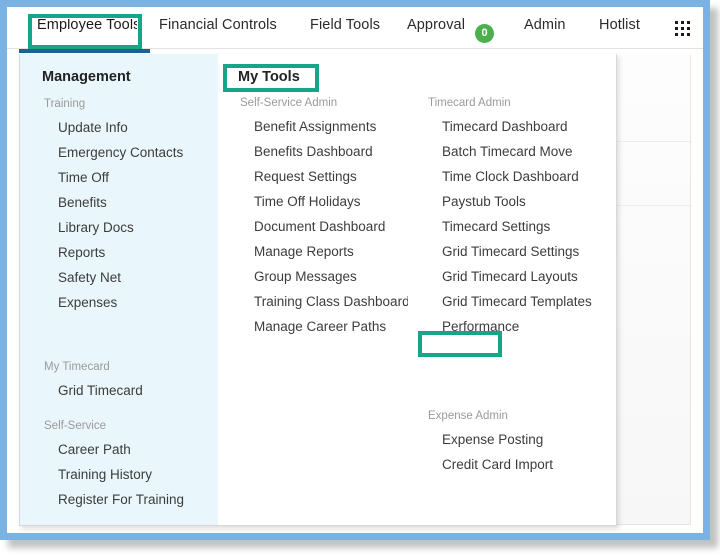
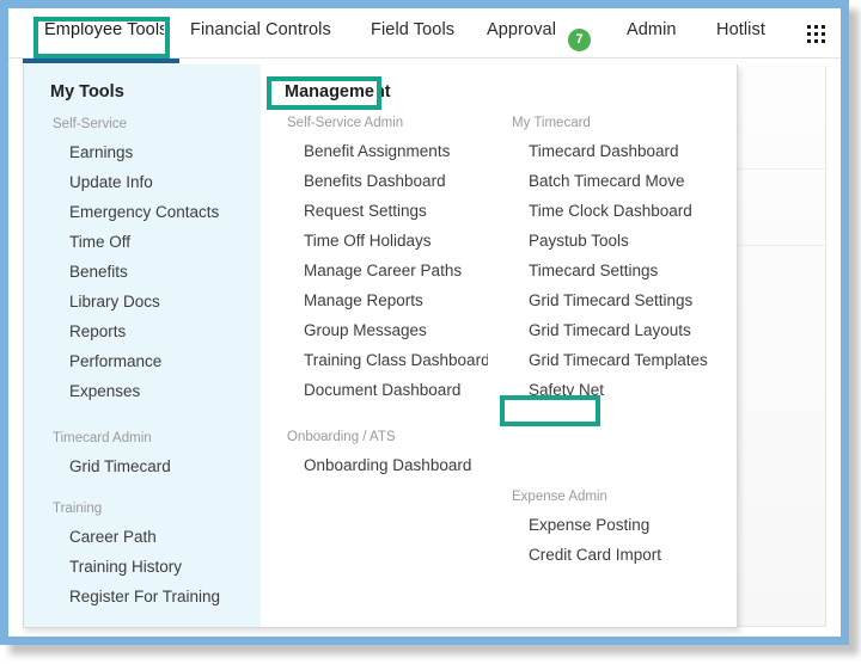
  Employee Tools
  Financial Controls
  Field Tools
  Approval
  Admin
  Hotlist
- 0
+ 7
- Management
+ My Tools
- Training
+ Self-Service
+ Earnings
  Update Info
  Emergency Contacts
  Time Off
  Benefits
  Library Docs
  Reports
- Safety Net
+ Performance
  Expenses
- My Timecard
+ Timecard Admin
  Grid Timecard
- Self-Service
+ Training
  Career Path
  Training History
  Register For Training
- My Tools
+ Management
  Self-Service Admin
  Benefit Assignments
  Benefits Dashboard
  Request Settings
  Time Off Holidays
- Document Dashboard
+ Manage Career Paths
  Manage Reports
  Group Messages
  Training Class Dashboard
- Manage Career Paths
+ Document Dashboard
+ Onboarding / ATS
+ Onboarding Dashboard
- Timecard Admin
+ My Timecard
  Timecard Dashboard
  Batch Timecard Move
  Time Clock Dashboard
  Paystub Tools
  Timecard Settings
  Grid Timecard Settings
  Grid Timecard Layouts
  Grid Timecard Templates
- Performance
+ Safety Net
  Expense Admin
  Expense Posting
  Credit Card Import
